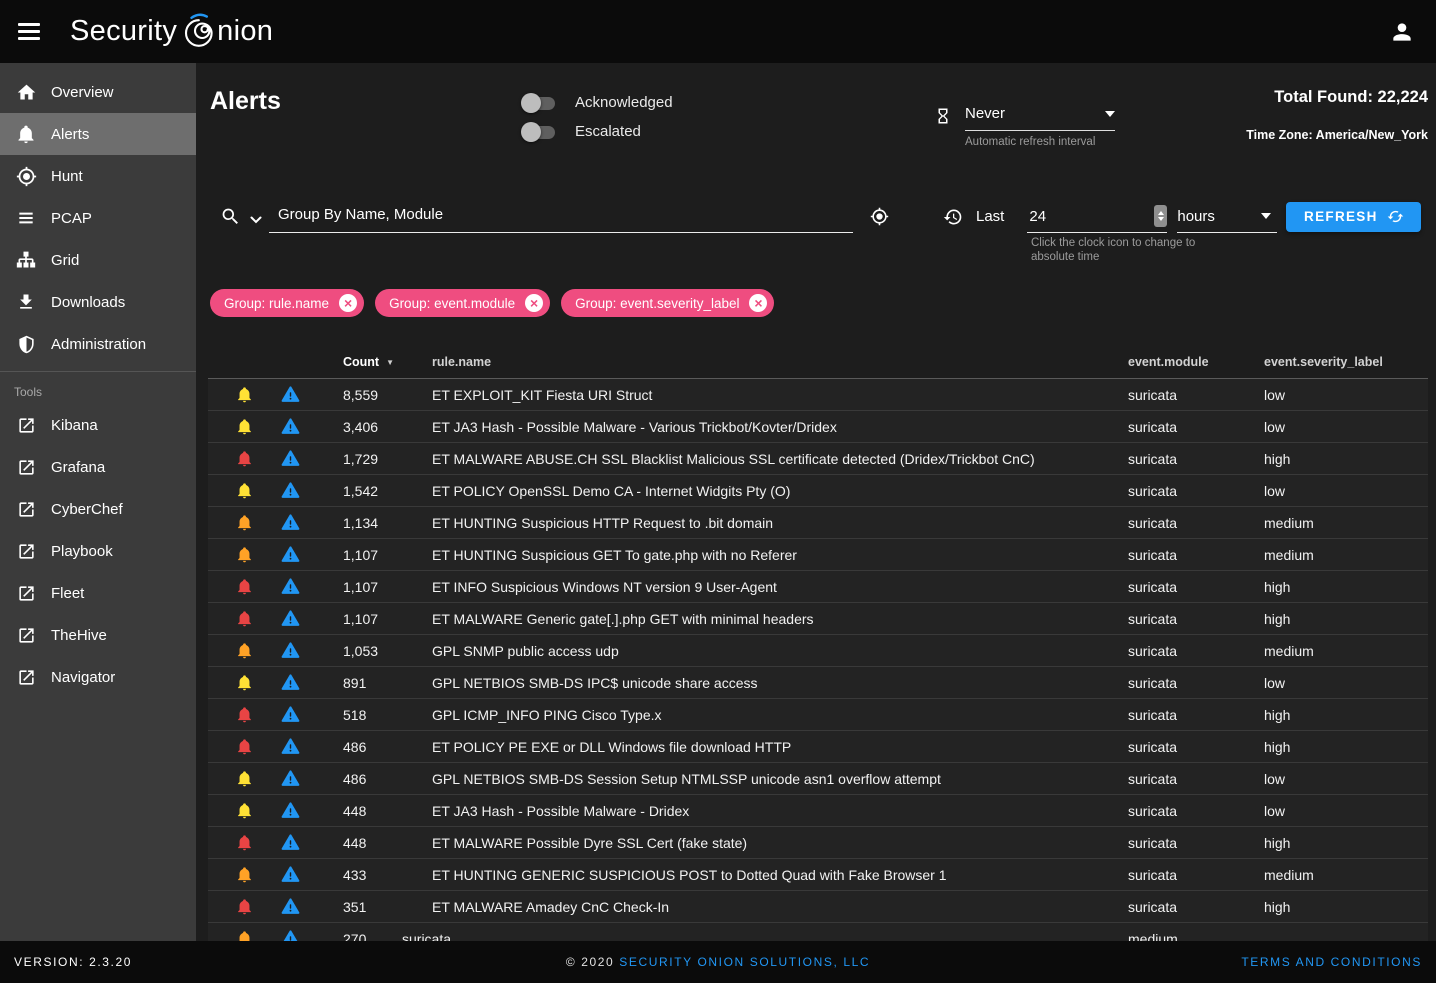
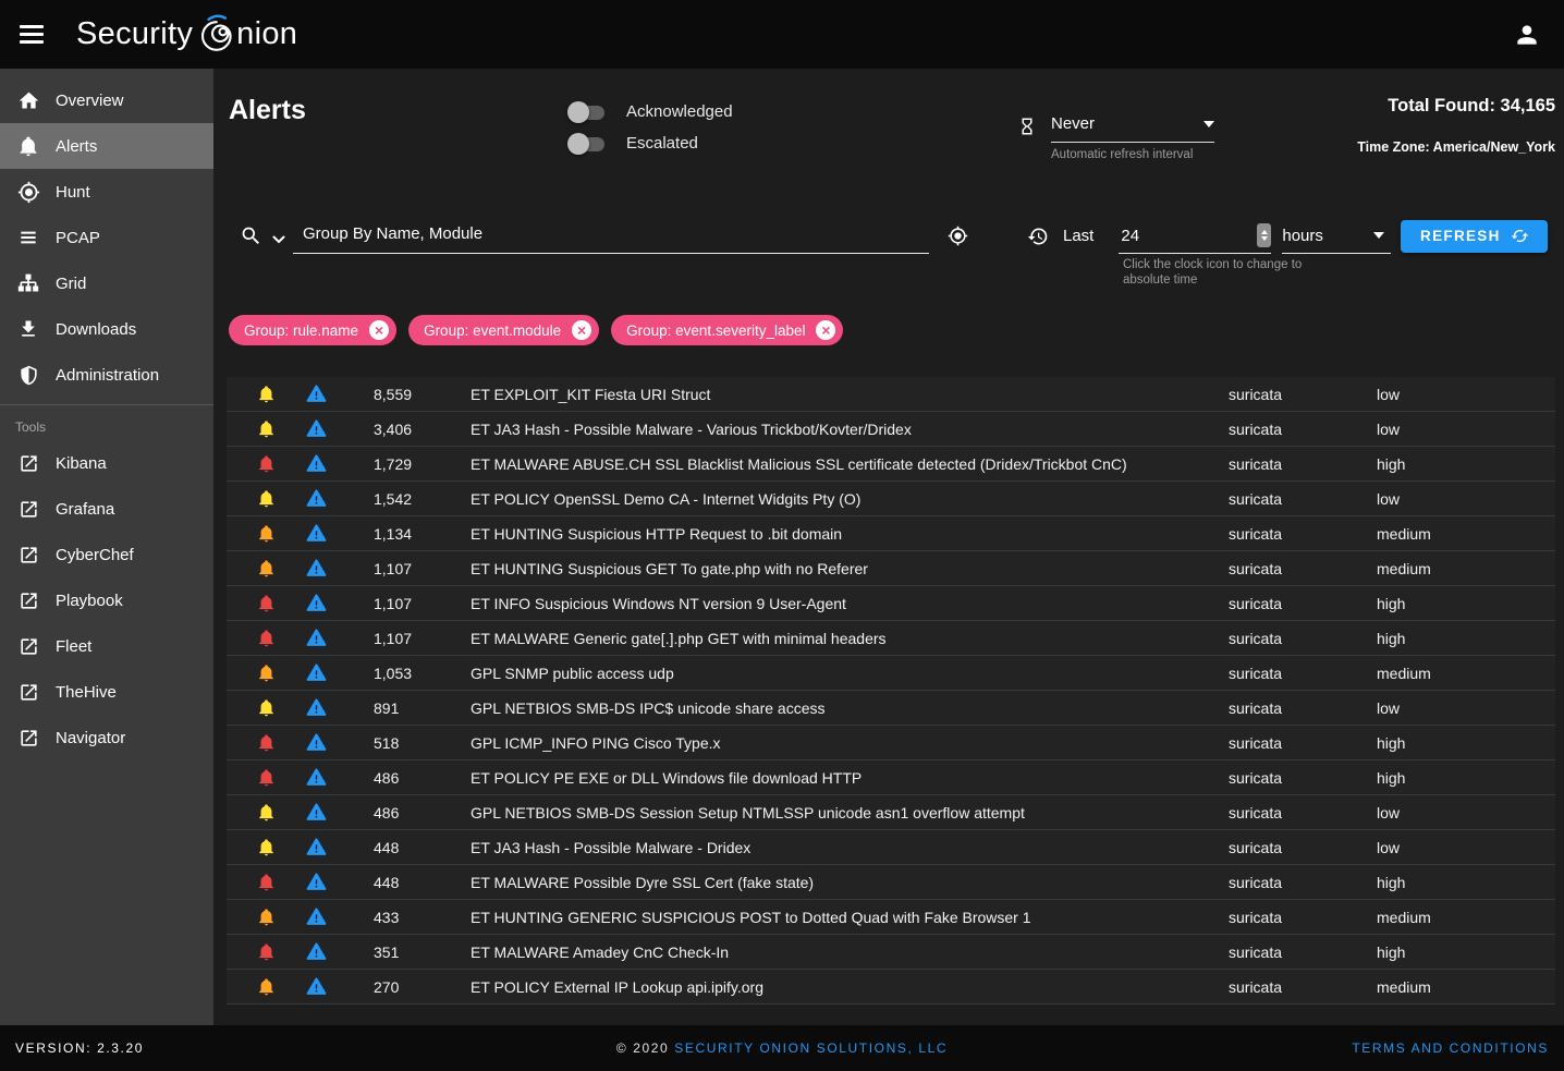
  Security
  nion
  Overview
  Alerts
  Hunt
  PCAP
  Grid
  Downloads
  Administration
  Tools
  Kibana
  Grafana
  CyberChef
  Playbook
  Fleet
  TheHive
  Navigator
  Alerts
  Acknowledged
  Escalated
  Never
  Automatic refresh interval
- Total Found: 22,224
+ Total Found: 34,165
  Time Zone: America/New_York
  Group By Name, Module
  Last
  24
  hours
  REFRESH
  Click the clock icon to change to absolute time
  Group: rule.name
  ×
  Group: event.module
  ×
  Group: event.severity_label
  ×
- Count
- ▼
- rule.name
- event.module
- event.severity_label
  8,559
  ET EXPLOIT_KIT Fiesta URI Struct
  suricata
  low
  3,406
  ET JA3 Hash - Possible Malware - Various Trickbot/Kovter/Dridex
  suricata
  low
  1,729
  ET MALWARE ABUSE.CH SSL Blacklist Malicious SSL certificate detected (Dridex/Trickbot CnC)
  suricata
  high
  1,542
  ET POLICY OpenSSL Demo CA - Internet Widgits Pty (O)
  suricata
  low
  1,134
  ET HUNTING Suspicious HTTP Request to .bit domain
  suricata
  medium
  1,107
  ET HUNTING Suspicious GET To gate.php with no Referer
  suricata
  medium
  1,107
  ET INFO Suspicious Windows NT version 9 User-Agent
  suricata
  high
  1,107
  ET MALWARE Generic gate[.].php GET with minimal headers
  suricata
  high
  1,053
  GPL SNMP public access udp
  suricata
  medium
  891
  GPL NETBIOS SMB-DS IPC$ unicode share access
  suricata
  low
  518
  GPL ICMP_INFO PING Cisco Type.x
  suricata
  high
  486
  ET POLICY PE EXE or DLL Windows file download HTTP
  suricata
  high
  486
  GPL NETBIOS SMB-DS Session Setup NTMLSSP unicode asn1 overflow attempt
  suricata
  low
  448
  ET JA3 Hash - Possible Malware - Dridex
  suricata
  low
  448
  ET MALWARE Possible Dyre SSL Cert (fake state)
  suricata
  high
  433
  ET HUNTING GENERIC SUSPICIOUS POST to Dotted Quad with Fake Browser 1
  suricata
  medium
  351
  ET MALWARE Amadey CnC Check-In
  suricata
  high
  270
+ ET POLICY External IP Lookup api.ipify.org
  suricata
  medium
  VERSION: 2.3.20
  © 2020 SECURITY ONION SOLUTIONS, LLC
  TERMS AND CONDITIONS
